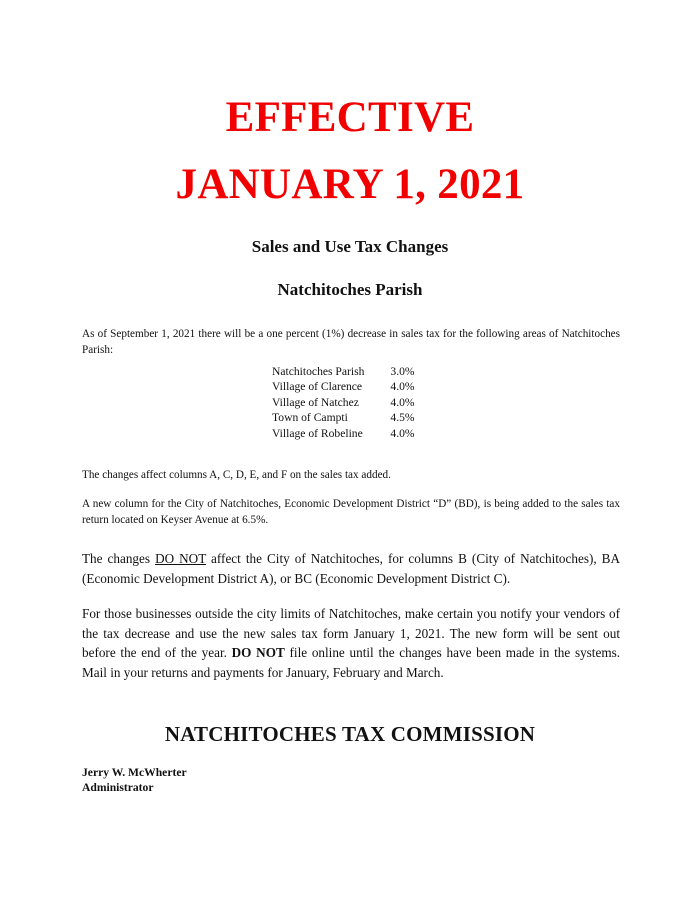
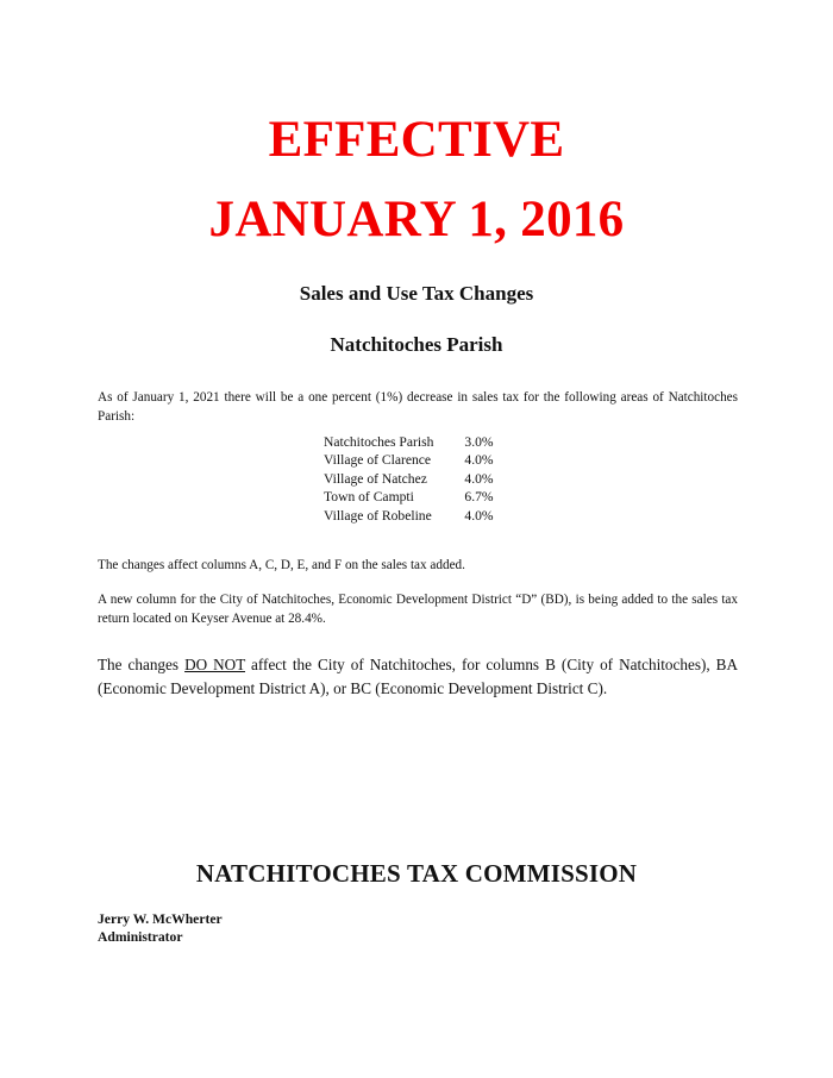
  EFFECTIVE
- JANUARY 1, 2021
+ JANUARY 1, 2016
  Sales and Use Tax Changes
  Natchitoches Parish
- As of September 1, 2021 there will be a one percent (1%) decrease in sales tax for the following areas of Natchitoches Parish:
+ As of January 1, 2021 there will be a one percent (1%) decrease in sales tax for the following areas of Natchitoches Parish:
  Natchitoches Parish	3.0%
  Village of Clarence	4.0%
  Village of Natchez	4.0%
- Town of Campti	4.5%
+ Town of Campti	6.7%
  Village of Robeline	4.0%
  The changes affect columns A, C, D, E, and F on the sales tax added.
- A new column for the City of Natchitoches, Economic Development District “D” (BD), is being added to the sales tax return located on Keyser Avenue at 6.5%.
+ A new column for the City of Natchitoches, Economic Development District “D” (BD), is being added to the sales tax return located on Keyser Avenue at 28.4%.
  The changes DO NOT affect the City of Natchitoches, for columns B (City of Natchitoches), BA (Economic Development District A), or BC (Economic Development District C).
- For those businesses outside the city limits of Natchitoches, make certain you notify your vendors of the tax decrease and use the new sales tax form January 1, 2021. The new form will be sent out before the end of the year. DO NOT file online until the changes have been made in the systems. Mail in your returns and payments for January, February and March.
  NATCHITOCHES TAX COMMISSION
  Jerry W. McWherter
  Administrator
